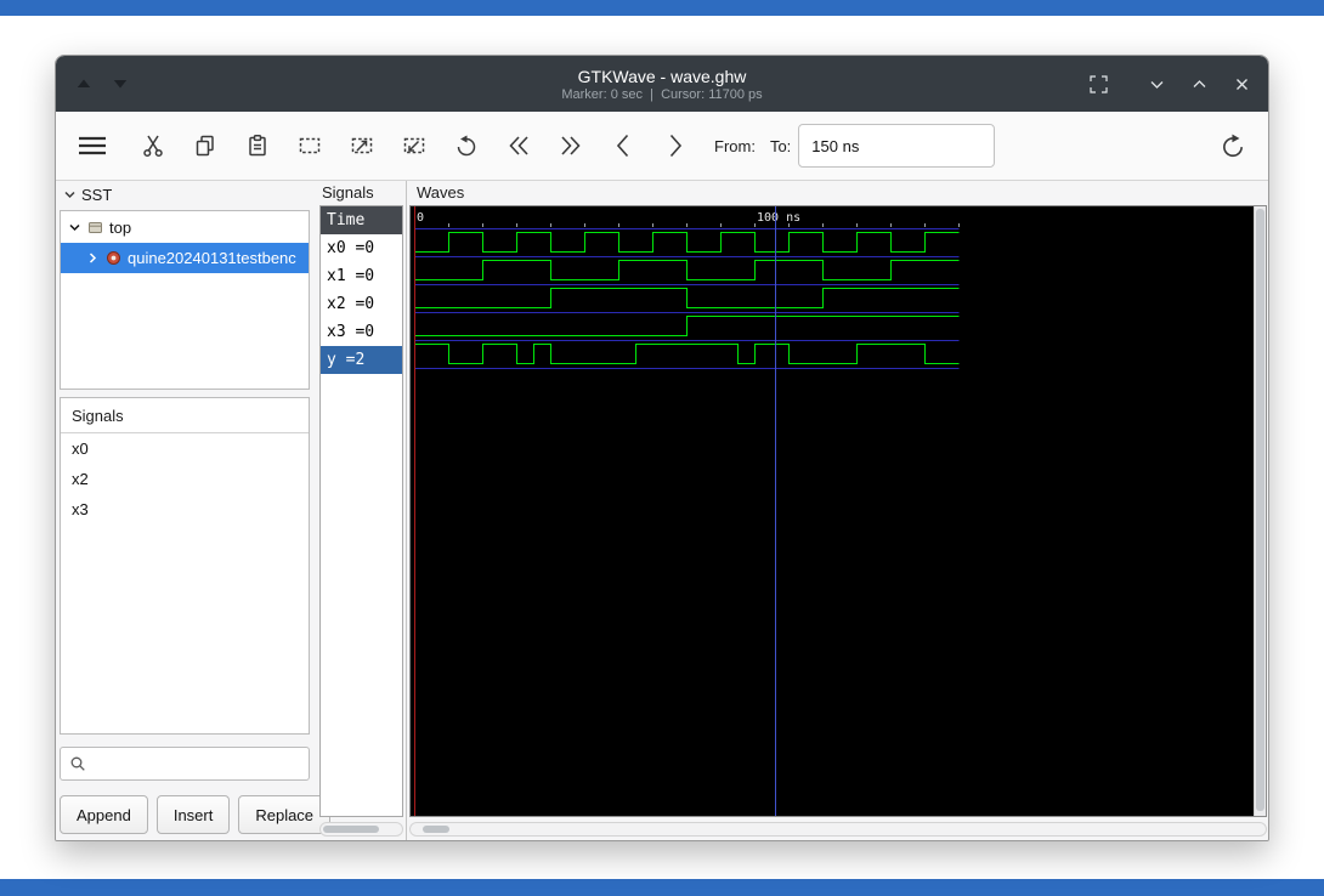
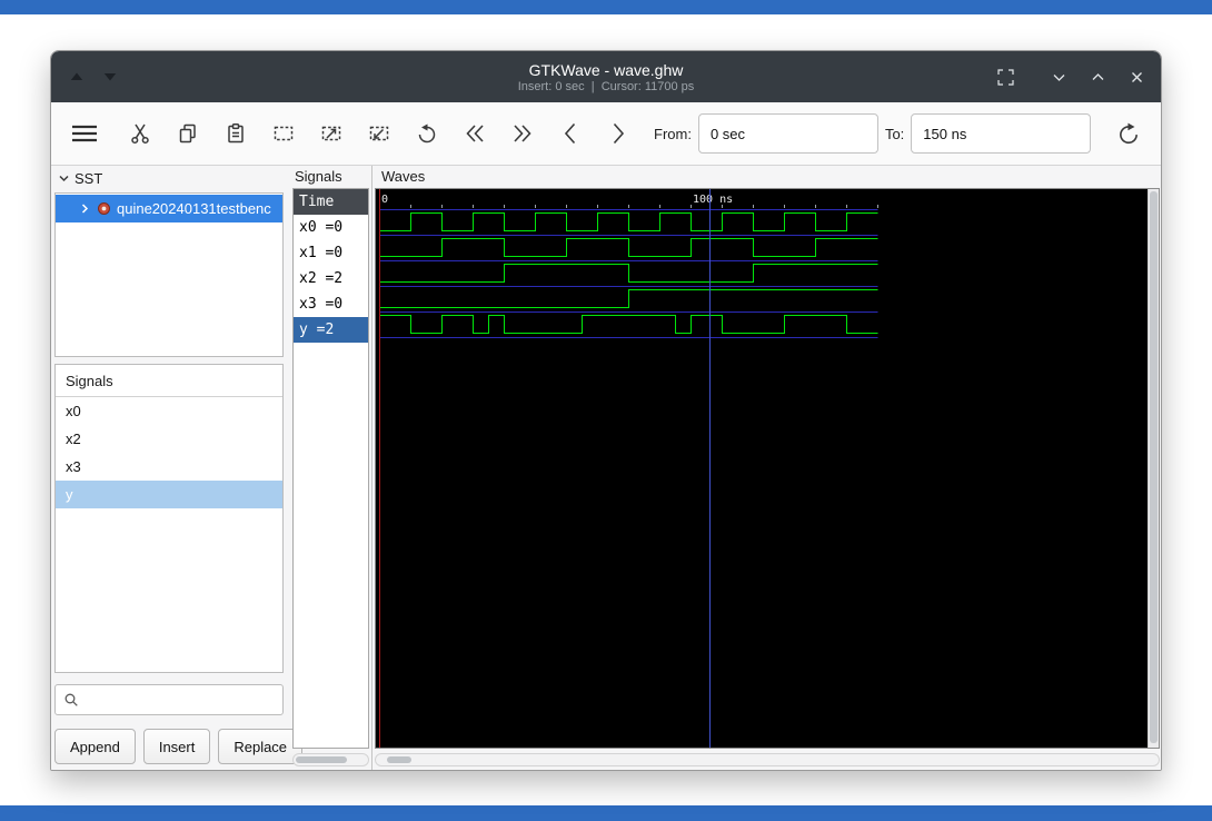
  GTKWave - wave.ghw
- Marker: 0 sec | Cursor: 11700 ps
+ Insert: 0 sec | Cursor: 11700 ps
  From:
+ 0 sec
  To:
  150 ns
  SST
- top
  quine20240131testbenc
  Signals
  x0
  x2
  x3
+ y
  Append
  Insert
  Replace
  Signals
  Time
  x0 =0
  x1 =0
- x2 =0
+ x2 =2
  x3 =0
  y =2
  Waves
  0
  10 ns
